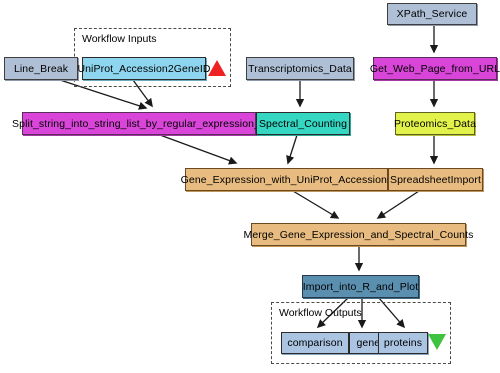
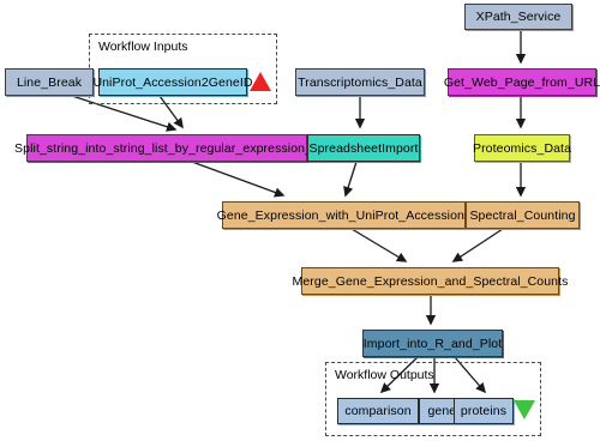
  Workflow Inputs
  Workflow Outputs
  Line_Break
  UniProt_Accession2GeneID
  Transcriptomics_Data
  XPath_Service
  Get_Web_Page_from_URL
  Split_string_into_string_list_by_regular_expression
- Spectral_Counting
+ SpreadsheetImport
  Proteomics_Data
  Gene_Expression_with_UniProt_Accession
- SpreadsheetImport
+ Spectral_Counting
  Merge_Gene_Expression_and_Spectral_Counts
  Import_into_R_and_Plot
  comparison
  proteins
